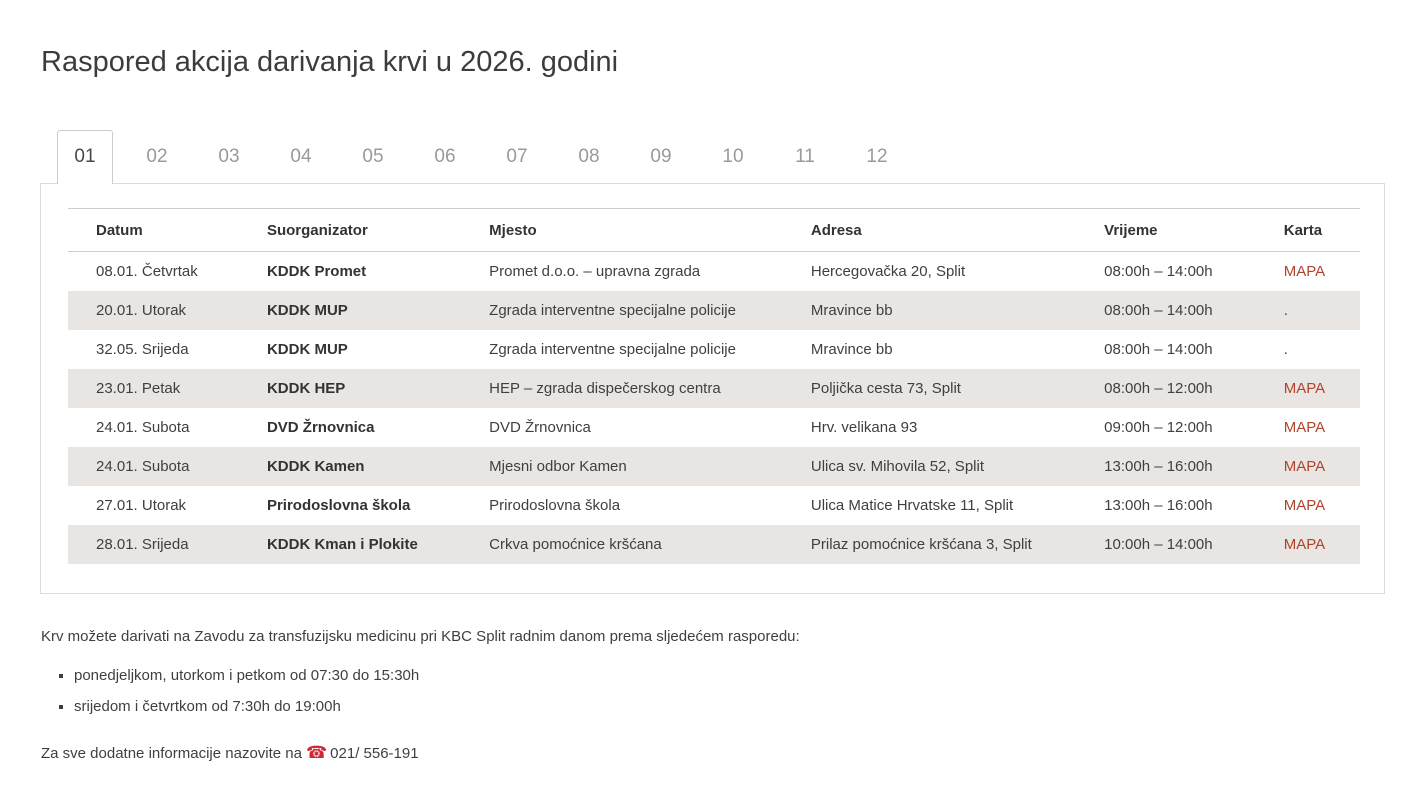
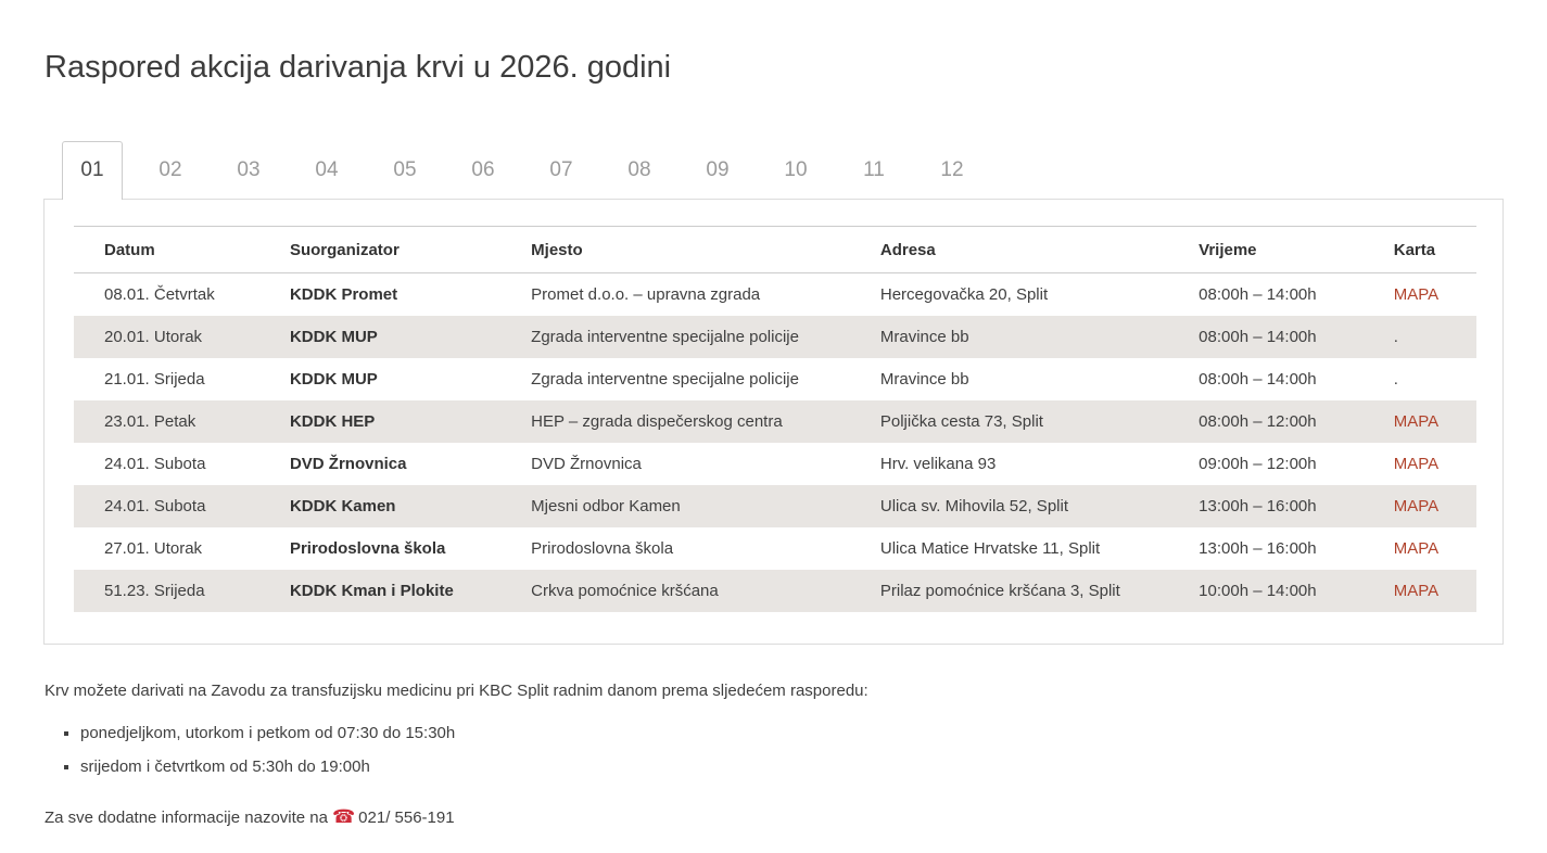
  Raspored akcija darivanja krvi u 2026. godini
  01
  02
  03
  04
  05
  06
  07
  08
  09
  10
  11
  12
  Datum	Suorganizator	Mjesto	Adresa	Vrijeme	Karta
  08.01. Četvrtak	KDDK Promet	Promet d.o.o. – upravna zgrada	Hercegovačka 20, Split	08:00h – 14:00h	MAPA
  20.01. Utorak	KDDK MUP	Zgrada interventne specijalne policije	Mravince bb	08:00h – 14:00h	.
- 32.05. Srijeda	KDDK MUP	Zgrada interventne specijalne policije	Mravince bb	08:00h – 14:00h	.
+ 21.01. Srijeda	KDDK MUP	Zgrada interventne specijalne policije	Mravince bb	08:00h – 14:00h	.
  23.01. Petak	KDDK HEP	HEP – zgrada dispečerskog centra	Poljička cesta 73, Split	08:00h – 12:00h	MAPA
  24.01. Subota	DVD Žrnovnica	DVD Žrnovnica	Hrv. velikana 93	09:00h – 12:00h	MAPA
  24.01. Subota	KDDK Kamen	Mjesni odbor Kamen	Ulica sv. Mihovila 52, Split	13:00h – 16:00h	MAPA
  27.01. Utorak	Prirodoslovna škola	Prirodoslovna škola	Ulica Matice Hrvatske 11, Split	13:00h – 16:00h	MAPA
- 28.01. Srijeda	KDDK Kman i Plokite	Crkva pomoćnice kršćana	Prilaz pomoćnice kršćana 3, Split	10:00h – 14:00h	MAPA
+ 51.23. Srijeda	KDDK Kman i Plokite	Crkva pomoćnice kršćana	Prilaz pomoćnice kršćana 3, Split	10:00h – 14:00h	MAPA
  Krv možete darivati na Zavodu za transfuzijsku medicinu pri KBC Split radnim danom prema sljedećem rasporedu:
  ponedjeljkom, utorkom i petkom od 07:30 do 15:30h
- srijedom i četvrtkom od 7:30h do 19:00h
+ srijedom i četvrtkom od 5:30h do 19:00h
  Za sve dodatne informacije nazovite na ☎ 021/ 556-191
